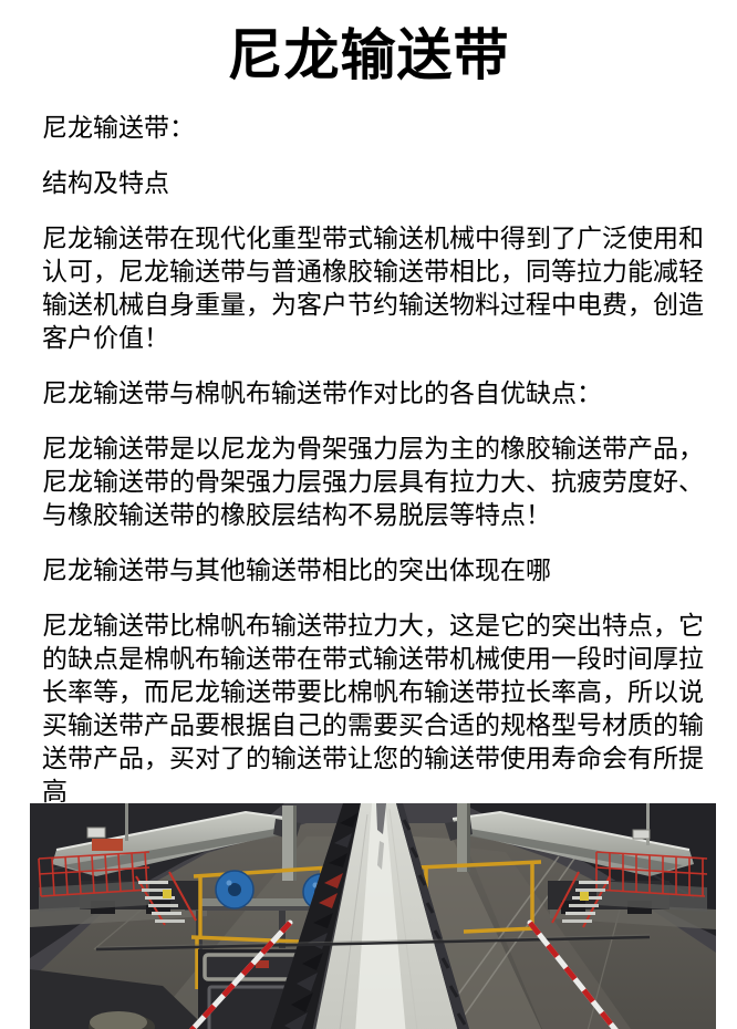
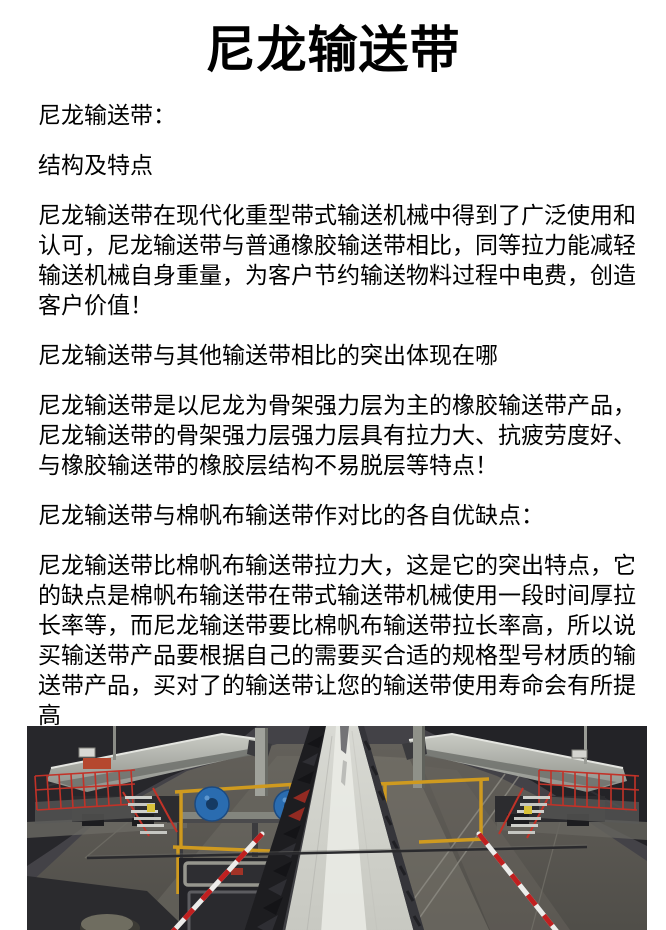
  尼龙输送带
  尼龙输送带：
  结构及特点
  尼龙输送带在现代化重型带式输送机械中得到了广泛使用和认可，尼龙输送带与普通橡胶输送带相比，同等拉力能减轻输送机械自身重量，为客户节约输送物料过程中电费，创造客户价值！
- 尼龙输送带与棉帆布输送带作对比的各自优缺点：
+ 尼龙输送带与其他输送带相比的突出体现在哪
  尼龙输送带是以尼龙为骨架强力层为主的橡胶输送带产品，尼龙输送带的骨架强力层强力层具有拉力大、抗疲劳度好、与橡胶输送带的橡胶层结构不易脱层等特点！
- 尼龙输送带与其他输送带相比的突出体现在哪
+ 尼龙输送带与棉帆布输送带作对比的各自优缺点：
  尼龙输送带比棉帆布输送带拉力大，这是它的突出特点，它的缺点是棉帆布输送带在带式输送带机械使用一段时间厚拉长率等，而尼龙输送带要比棉帆布输送带拉长率高，所以说买输送带产品要根据自己的需要买合适的规格型号材质的输送带产品，买对了的输送带让您的输送带使用寿命会有所提高
